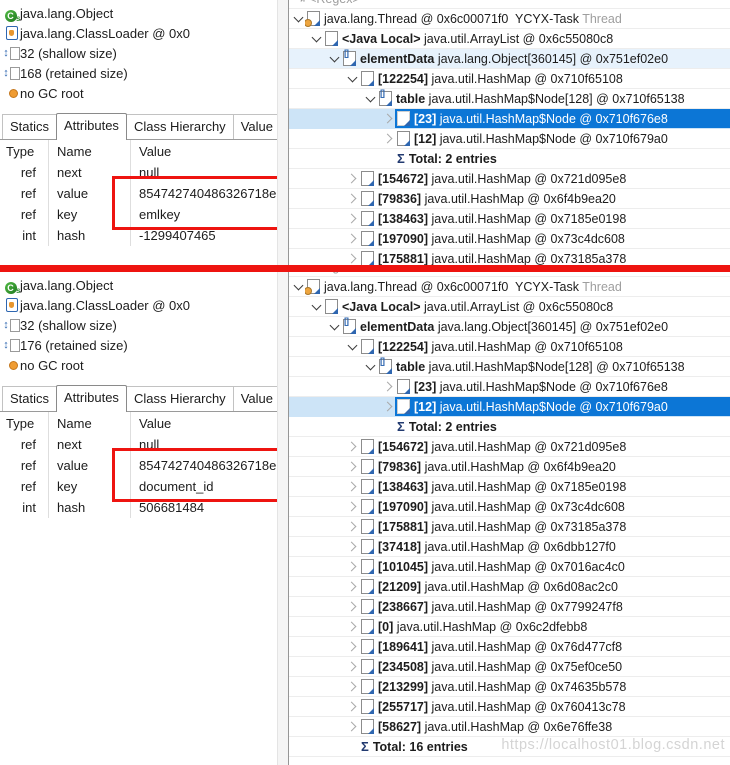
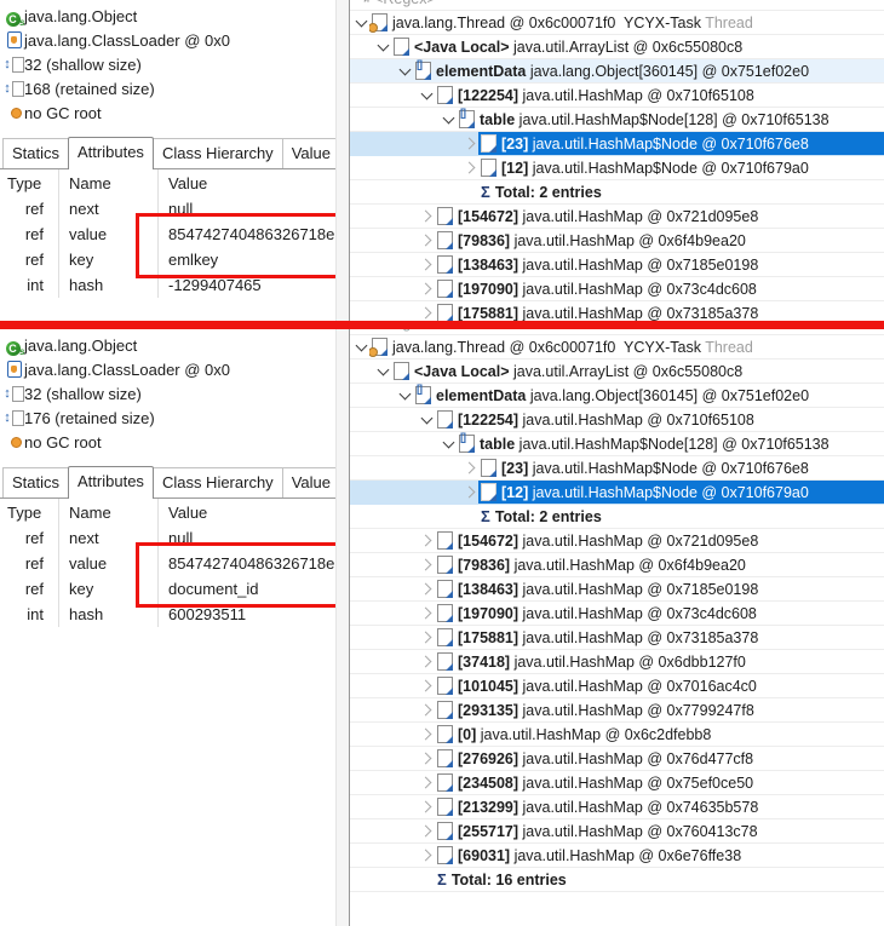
  C
  s
  java.lang.Object
  java.lang.ClassLoader @ 0x0
  ↕
  32 (shallow size)
  ↕
  168 (retained size)
  no GC root
  Statics
  Attributes
  Class Hierarchy
  Value
  Type
  Name
  Value
  ref
  next
  null
  ref
  value
  854742740486326718e
  ref
  key
  emlkey
  int
  hash
  -1299407465
  java.lang.Thread @ 0x6c00071f0 YCYX-Task Thread
  <Java Local> java.util.ArrayList @ 0x6c55080c8
  elementData java.lang.Object[360145] @ 0x751ef02e0
  [122254] java.util.HashMap @ 0x710f65108
  table java.util.HashMap$Node[128] @ 0x710f65138
  [23] java.util.HashMap$Node @ 0x710f676e8
  [12] java.util.HashMap$Node @ 0x710f679a0
  Σ
  Total: 2 entries
  [154672] java.util.HashMap @ 0x721d095e8
  [79836] java.util.HashMap @ 0x6f4b9ea20
  [138463] java.util.HashMap @ 0x7185e0198
  [197090] java.util.HashMap @ 0x73c4dc608
  [175881] java.util.HashMap @ 0x73185a378
  C
  s
  java.lang.Object
  java.lang.ClassLoader @ 0x0
  ↕
  32 (shallow size)
  ↕
  176 (retained size)
  no GC root
  Statics
  Attributes
  Class Hierarchy
  Value
  Type
  Name
  Value
  ref
  next
  null
  ref
  value
  854742740486326718e
  ref
  key
  document_id
  int
  hash
- 506681484
+ 600293511
  java.lang.Thread @ 0x6c00071f0 YCYX-Task Thread
  <Java Local> java.util.ArrayList @ 0x6c55080c8
  elementData java.lang.Object[360145] @ 0x751ef02e0
  [122254] java.util.HashMap @ 0x710f65108
  table java.util.HashMap$Node[128] @ 0x710f65138
  [23] java.util.HashMap$Node @ 0x710f676e8
  [12] java.util.HashMap$Node @ 0x710f679a0
  Σ
  Total: 2 entries
  [154672] java.util.HashMap @ 0x721d095e8
  [79836] java.util.HashMap @ 0x6f4b9ea20
  [138463] java.util.HashMap @ 0x7185e0198
  [197090] java.util.HashMap @ 0x73c4dc608
  [175881] java.util.HashMap @ 0x73185a378
  [37418] java.util.HashMap @ 0x6dbb127f0
  [101045] java.util.HashMap @ 0x7016ac4c0
- [21209] java.util.HashMap @ 0x6d08ac2c0
- [238667] java.util.HashMap @ 0x7799247f8
+ [293135] java.util.HashMap @ 0x7799247f8
  [0] java.util.HashMap @ 0x6c2dfebb8
- [189641] java.util.HashMap @ 0x76d477cf8
+ [276926] java.util.HashMap @ 0x76d477cf8
  [234508] java.util.HashMap @ 0x75ef0ce50
  [213299] java.util.HashMap @ 0x74635b578
  [255717] java.util.HashMap @ 0x760413c78
- [58627] java.util.HashMap @ 0x6e76ffe38
+ [69031] java.util.HashMap @ 0x6e76ffe38
  Σ
  Total: 16 entries
- https://localhost01.blog.csdn.net
